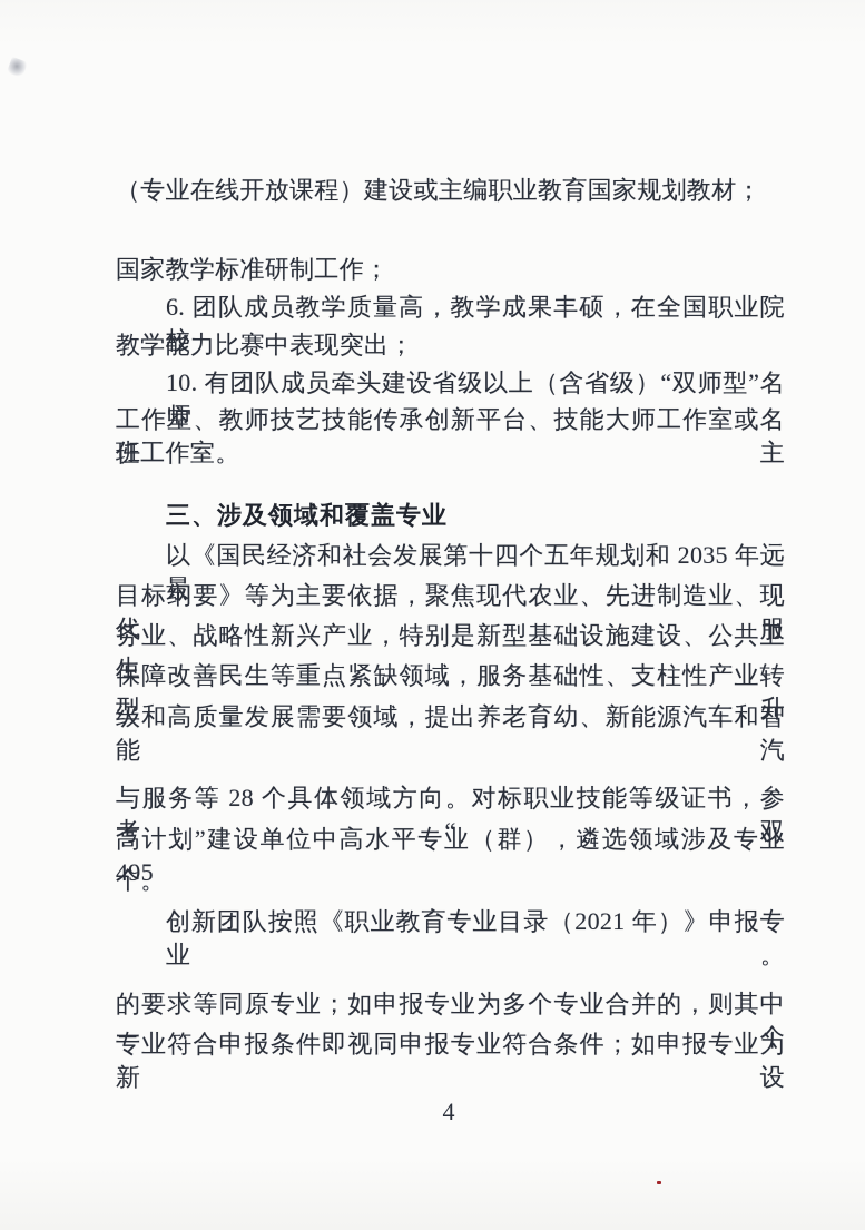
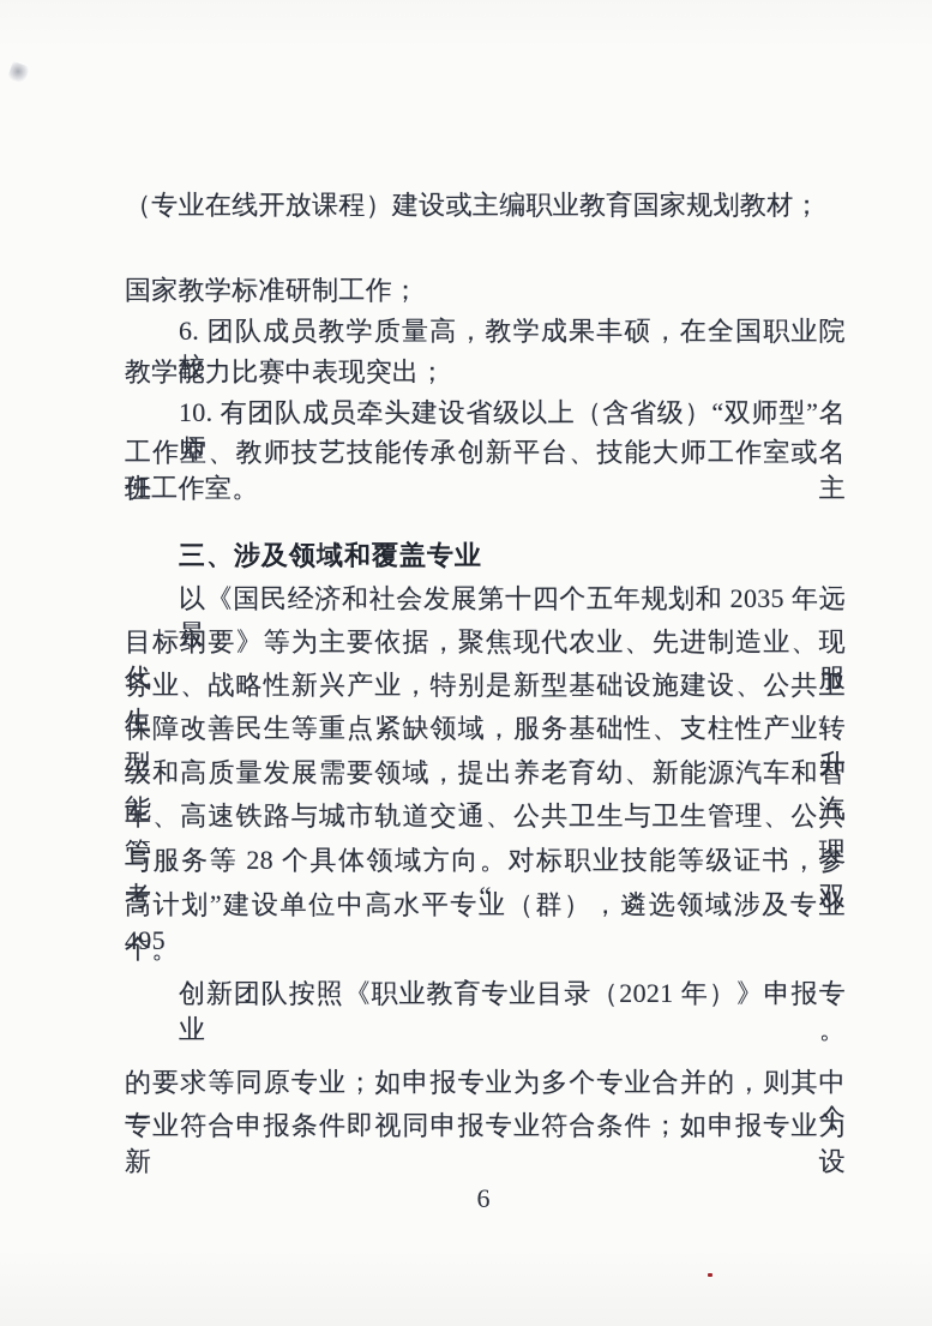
  （专业在线开放课程）建设或主编职业教育国家规划教材；
  国家教学标准研制工作；
  6. 团队成员教学质量高，教学成果丰硕，在全国职业院校
  教学能力比赛中表现突出；
  10. 有团队成员牵头建设省级以上（含省级）“双师型”名师
  工作室、教师技艺技能传承创新平台、技能大师工作室或名班主
  任工作室。
  三、涉及领域和覆盖专业
  以《国民经济和社会发展第十四个五年规划和 2035 年远景
  目标纲要》等为主要依据，聚焦现代农业、先进制造业、现代服
  务业、战略性新兴产业，特别是新型基础设施建设、公共卫生、
  保障改善民生等重点紧缺领域，服务基础性、支柱性产业转型升
  级和高质量发展需要领域，提出养老育幼、新能源汽车和智能汽
+ 车、高速铁路与城市轨道交通、公共卫生与卫生管理、公共管理
  与服务等 28 个具体领域方向。对标职业技能等级证书，参考“双
  高计划”建设单位中高水平专业（群），遴选领域涉及专业 495
  个。
  创新团队按照《职业教育专业目录（2021 年）》申报专业。
  的要求等同原专业；如申报专业为多个专业合并的，则其中一个
  专业符合申报条件即视同申报专业符合条件；如申报专业为新设
- 4
+ 6
